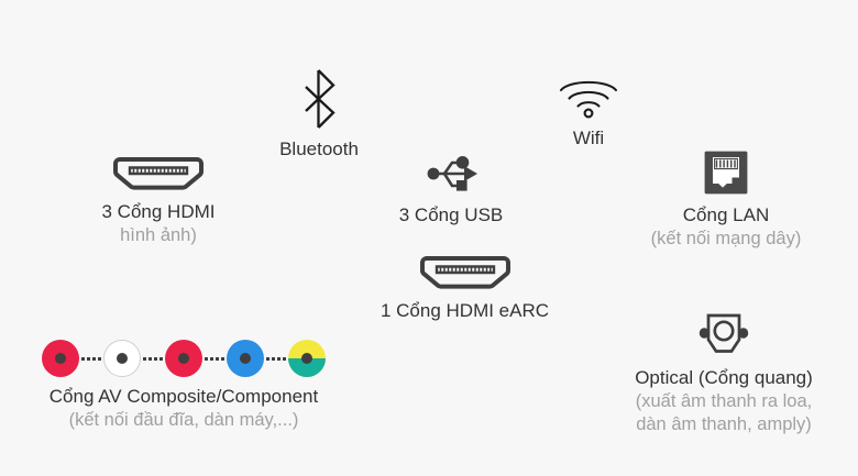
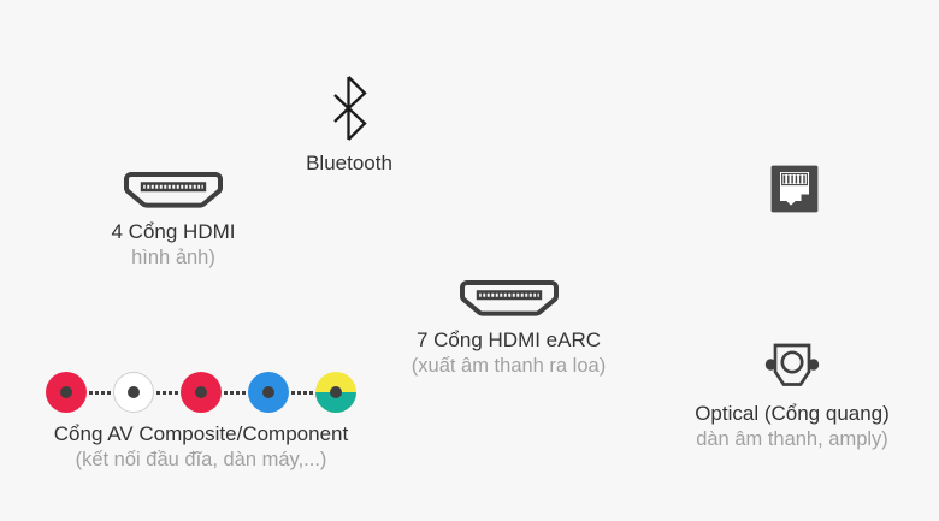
  Bluetooth
- Wifi
- 3 Cổng HDMI
+ 4 Cổng HDMI
  hình ảnh)
- 3 Cổng USB
- Cổng LAN
- (kết nối mạng dây)
- 1 Cổng HDMI eARC
+ 7 Cổng HDMI eARC
+ (xuất âm thanh ra loa)
  Optical (Cổng quang)
- (xuất âm thanh ra loa,
  dàn âm thanh, amply)
  Cổng AV Composite/Component
  (kết nối đầu đĩa, dàn máy,...)
